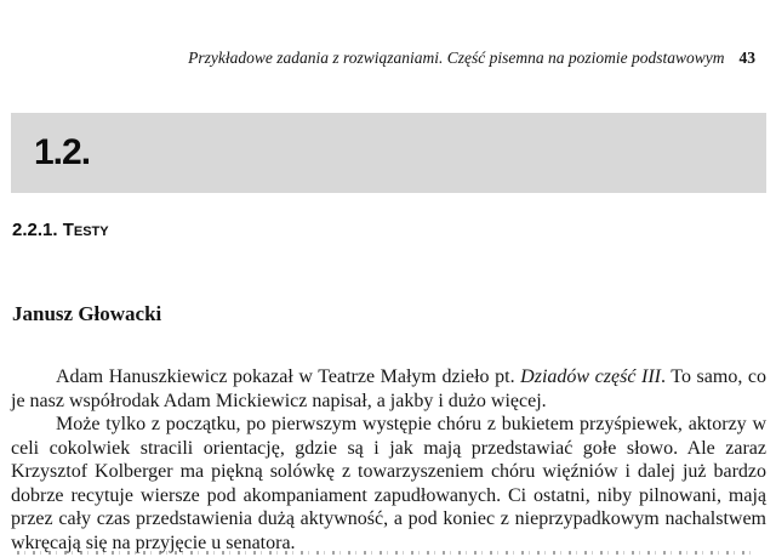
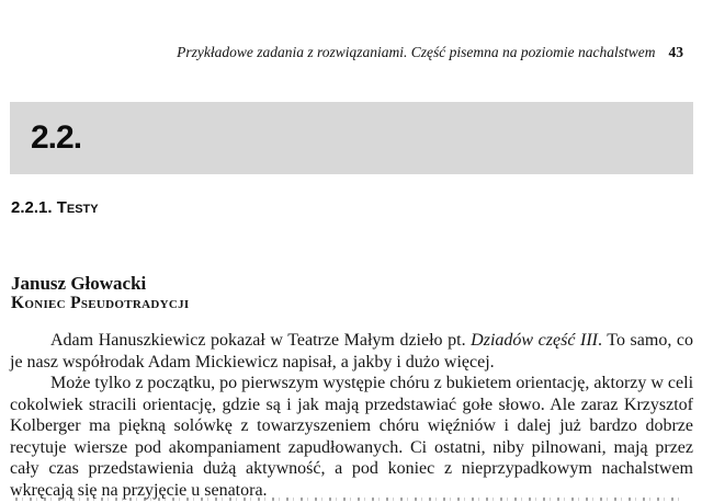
- Przykładowe zadania z rozwiązaniami. Część pisemna na poziomie podstawowym
+ Przykładowe zadania z rozwiązaniami. Część pisemna na poziomie nachalstwem
  43
- 1.2.
+ 2.2.
  2.2.1. Testy
  Janusz Głowacki
+ Koniec Pseudotradycji
  Adam Hanuszkiewicz pokazał w Teatrze Małym dzieło pt. Dziadów część III. To samo, co je nasz współrodak Adam Mickiewicz napisał, a jakby i dużo więcej.
- Może tylko z początku, po pierwszym występie chóru z bukietem przyśpiewek, aktorzy w celi cokolwiek stracili orientację, gdzie są i jak mają przedstawiać gołe słowo. Ale zaraz Krzysztof Kolberger ma piękną solówkę z towarzyszeniem chóru więźniów i dalej już bardzo dobrze recytuje wiersze pod akompaniament zapudłowanych. Ci ostatni, niby pilnowani, mają przez cały czas przedstawienia dużą aktywność, a pod koniec z nieprzypadkowym nachalstwem wkręcają się na przyjęcie u senatora.
+ Może tylko z początku, po pierwszym występie chóru z bukietem orientację, aktorzy w celi cokolwiek stracili orientację, gdzie są i jak mają przedstawiać gołe słowo. Ale zaraz Krzysztof Kolberger ma piękną solówkę z towarzyszeniem chóru więźniów i dalej już bardzo dobrze recytuje wiersze pod akompaniament zapudłowanych. Ci ostatni, niby pilnowani, mają przez cały czas przedstawienia dużą aktywność, a pod koniec z nieprzypadkowym nachalstwem wkręcają się na przyjęcie u senatora.
